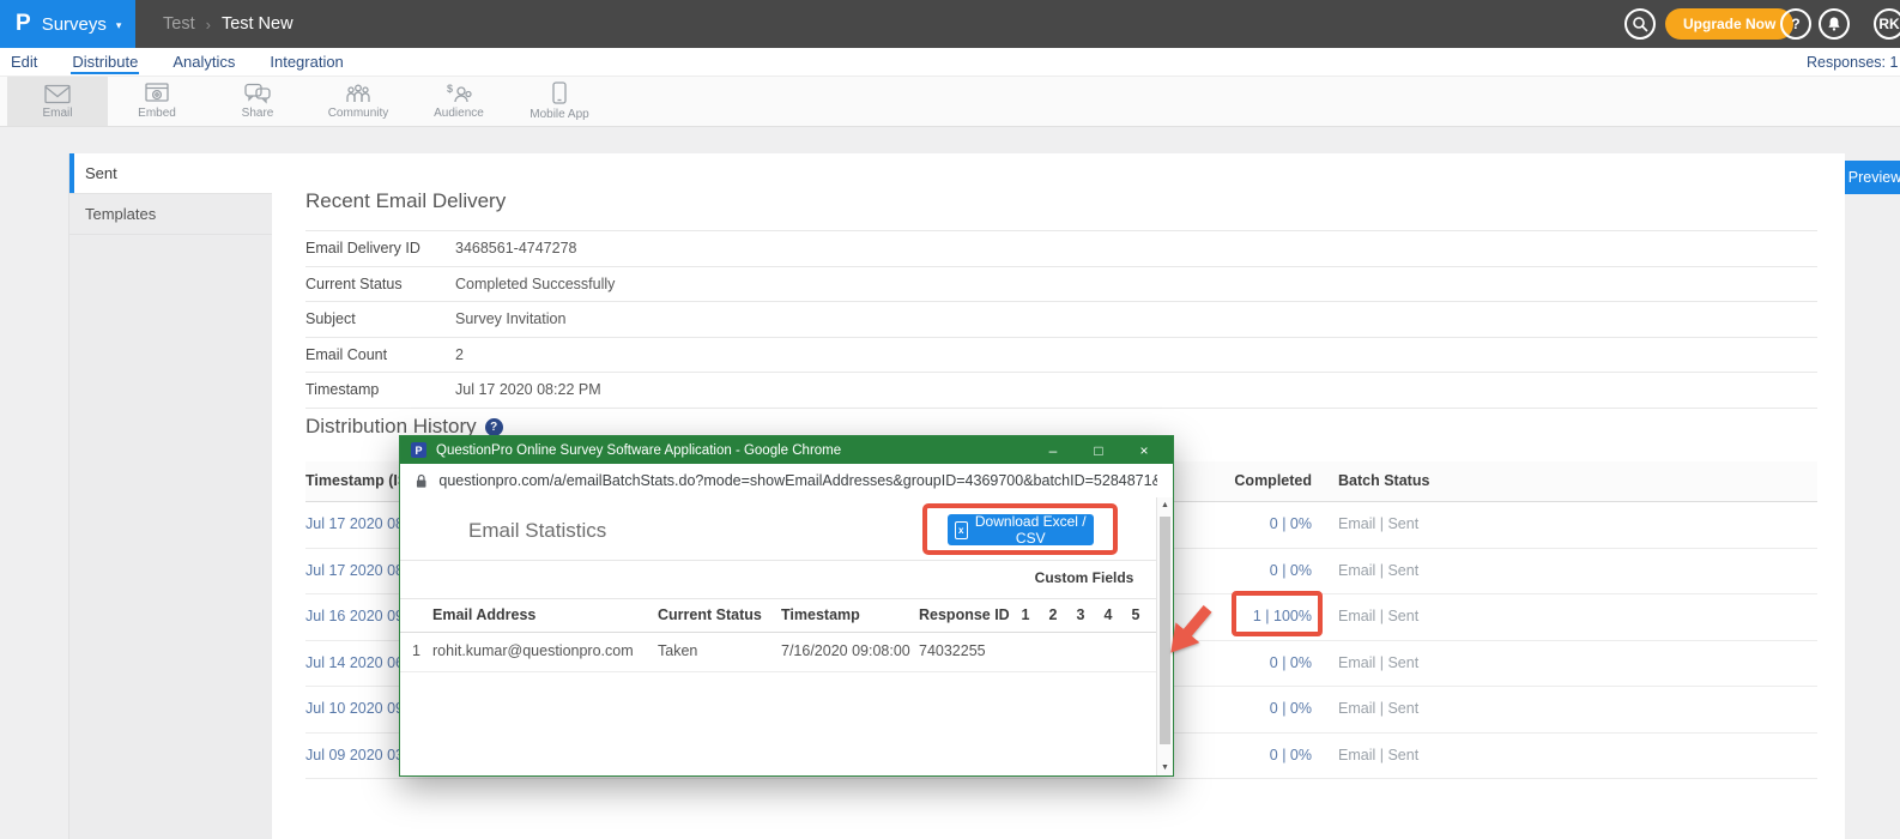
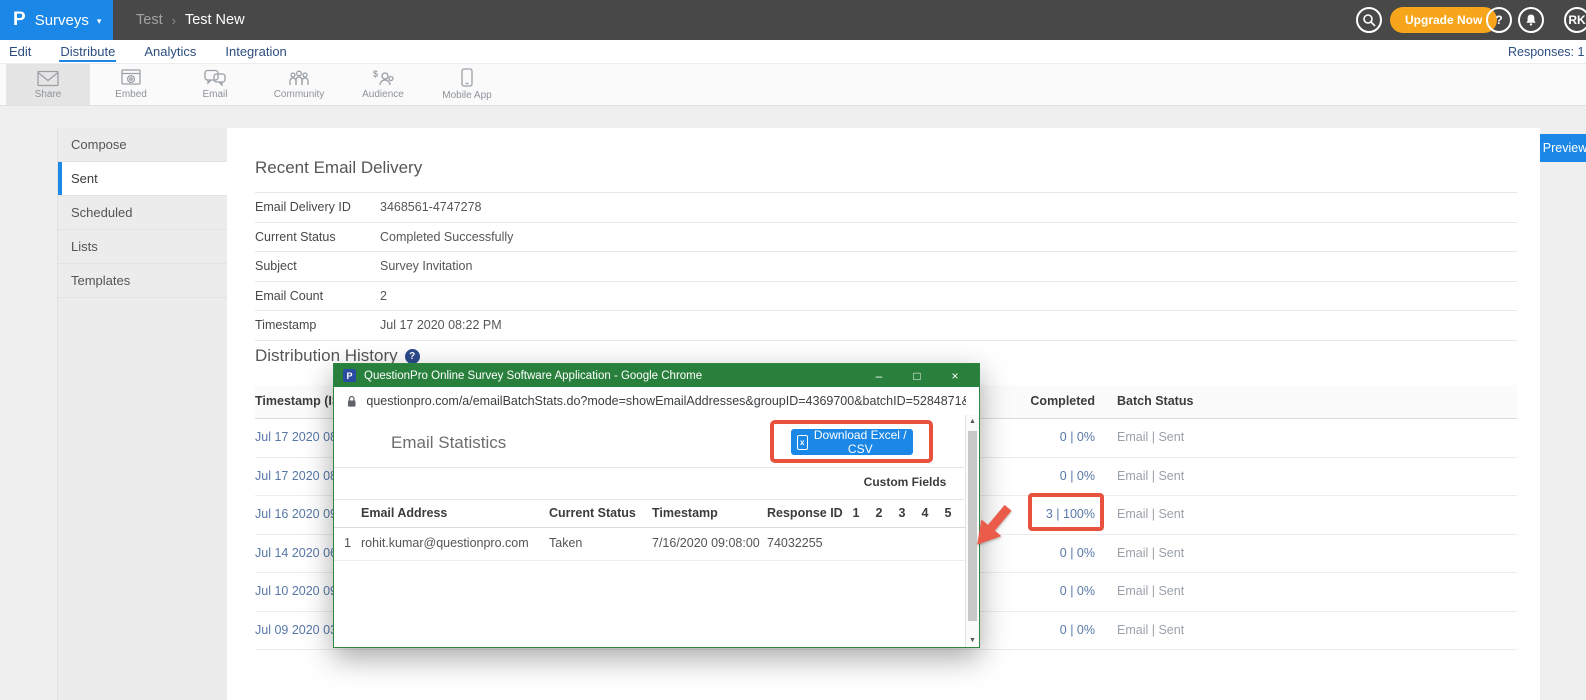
  P
  Surveys
  ▾
  Test
  ›
  Test New
  Upgrade Now
  ?
  RK
  Edit
  Distribute
  Analytics
  Integration
  Responses: 1
- Email
+ Share
  Embed
- Share
+ Email
  Community
  $
  Audience
  Mobile App
  Preview
+ Compose
  Sent
+ Scheduled
+ Lists
  Templates
  Recent Email Delivery
  Email Delivery ID
  3468561-4747278
  Current Status
  Completed Successfully
  Subject
  Survey Invitation
  Email Count
  2
  Timestamp
  Jul 17 2020 08:22 PM
  Distribution History
  ?
  Timestamp (I
  Completed
  Batch Status
  0 | 0%
  Email | Sent
  0 | 0%
  Email | Sent
  Jul 16 2020 0
- 1 | 100%
+ 3 | 100%
  Email | Sent
  0 | 0%
  Email | Sent
  Jul 10 2020 0
  0 | 0%
  Email | Sent
  Jul 09 2020 0
  0 | 0%
  Email | Sent
  P
  QuestionPro Online Survey Software Application - Google Chrome
  –
  □
  ×
  questionpro.com/a/emailBatchStats.do?mode=showEmailAddresses&groupID=4369700&batchID=5284871&
  Email Statistics
  x
  Download Excel / CSV
  Custom Fields
  Email Address
  Current Status
  Timestamp
  Response ID
  1
  2
  3
  4
  5
  1
  rohit.kumar@questionpro.com
  Taken
  7/16/2020 09:08:00
  74032255
